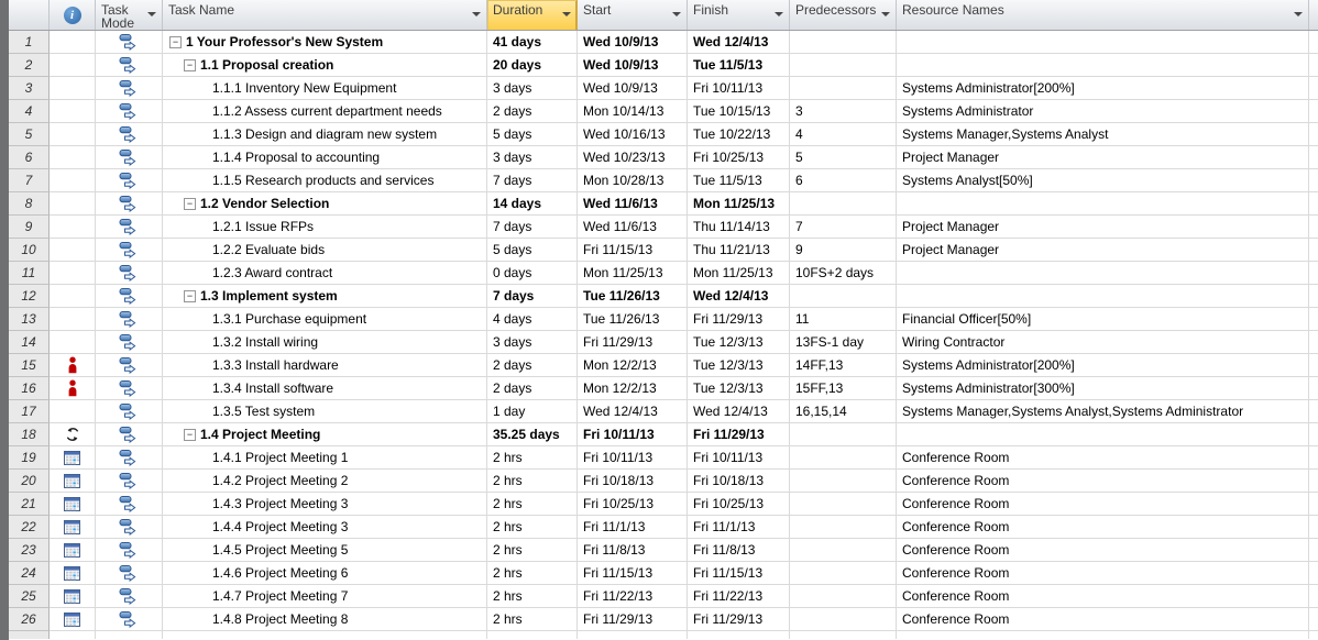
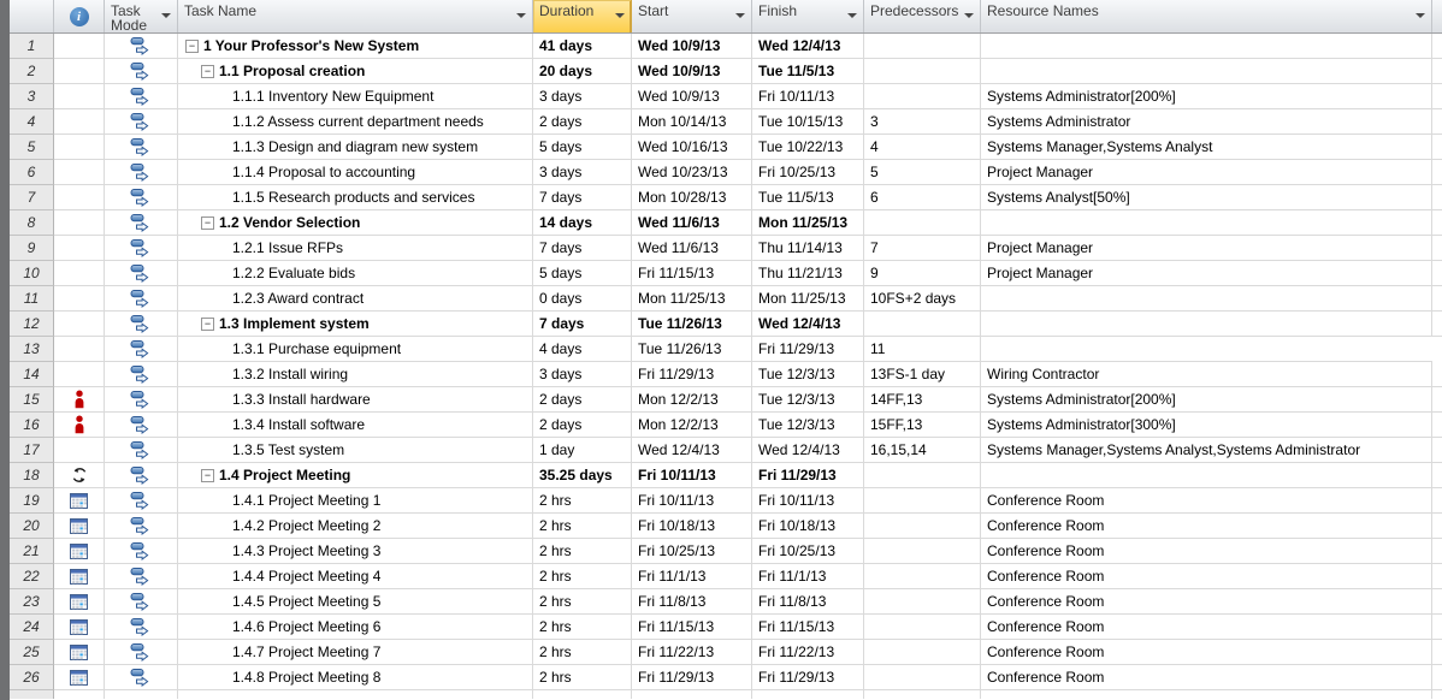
  i
  Task Mode
  Task Name
  Duration
  Start
  Finish
  Predecessors
  Resource Names
  1
  −
  1 Your Professor's New System
  41 days
  Wed 10/9/13
  Wed 12/4/13
  2
  −
  1.1 Proposal creation
  20 days
  Wed 10/9/13
  Tue 11/5/13
  3
  1.1.1 Inventory New Equipment
  3 days
  Wed 10/9/13
  Fri 10/11/13
  Systems Administrator[200%]
  4
  1.1.2 Assess current department needs
  2 days
  Mon 10/14/13
  Tue 10/15/13
  3
  Systems Administrator
  5
  1.1.3 Design and diagram new system
  5 days
  Wed 10/16/13
  Tue 10/22/13
  4
  Systems Manager,Systems Analyst
  6
  1.1.4 Proposal to accounting
  3 days
  Wed 10/23/13
  Fri 10/25/13
  5
  Project Manager
  7
  1.1.5 Research products and services
  7 days
  Mon 10/28/13
  Tue 11/5/13
  6
  Systems Analyst[50%]
  8
  −
  1.2 Vendor Selection
  14 days
  Wed 11/6/13
  Mon 11/25/13
  9
  1.2.1 Issue RFPs
  7 days
  Wed 11/6/13
  Thu 11/14/13
  7
  Project Manager
  10
  1.2.2 Evaluate bids
  5 days
  Fri 11/15/13
  Thu 11/21/13
  9
  Project Manager
  11
  1.2.3 Award contract
  0 days
  Mon 11/25/13
  Mon 11/25/13
  10FS+2 days
  12
  −
  1.3 Implement system
  7 days
  Tue 11/26/13
  Wed 12/4/13
  13
  1.3.1 Purchase equipment
  4 days
  Tue 11/26/13
  Fri 11/29/13
  11
- Financial Officer[50%]
  14
  1.3.2 Install wiring
  3 days
  Fri 11/29/13
  Tue 12/3/13
  13FS-1 day
  Wiring Contractor
  15
  1.3.3 Install hardware
  2 days
  Mon 12/2/13
  Tue 12/3/13
  14FF,13
  Systems Administrator[200%]
  16
  1.3.4 Install software
  2 days
  Mon 12/2/13
  Tue 12/3/13
  15FF,13
  Systems Administrator[300%]
  17
  1.3.5 Test system
  1 day
  Wed 12/4/13
  Wed 12/4/13
  16,15,14
  Systems Manager,Systems Analyst,Systems Administrator
  18
  −
  1.4 Project Meeting
  35.25 days
  Fri 10/11/13
  Fri 11/29/13
  19
  1.4.1 Project Meeting 1
  2 hrs
  Fri 10/11/13
  Fri 10/11/13
  Conference Room
  20
  1.4.2 Project Meeting 2
  2 hrs
  Fri 10/18/13
  Fri 10/18/13
  Conference Room
  21
  1.4.3 Project Meeting 3
  2 hrs
  Fri 10/25/13
  Fri 10/25/13
  Conference Room
  22
- 1.4.4 Project Meeting 3
+ 1.4.4 Project Meeting 4
  2 hrs
  Fri 11/1/13
  Fri 11/1/13
  Conference Room
  23
  1.4.5 Project Meeting 5
  2 hrs
  Fri 11/8/13
  Fri 11/8/13
  Conference Room
  24
  1.4.6 Project Meeting 6
  2 hrs
  Fri 11/15/13
  Fri 11/15/13
  Conference Room
  25
  1.4.7 Project Meeting 7
  2 hrs
  Fri 11/22/13
  Fri 11/22/13
  Conference Room
  26
  1.4.8 Project Meeting 8
  2 hrs
  Fri 11/29/13
  Fri 11/29/13
  Conference Room
